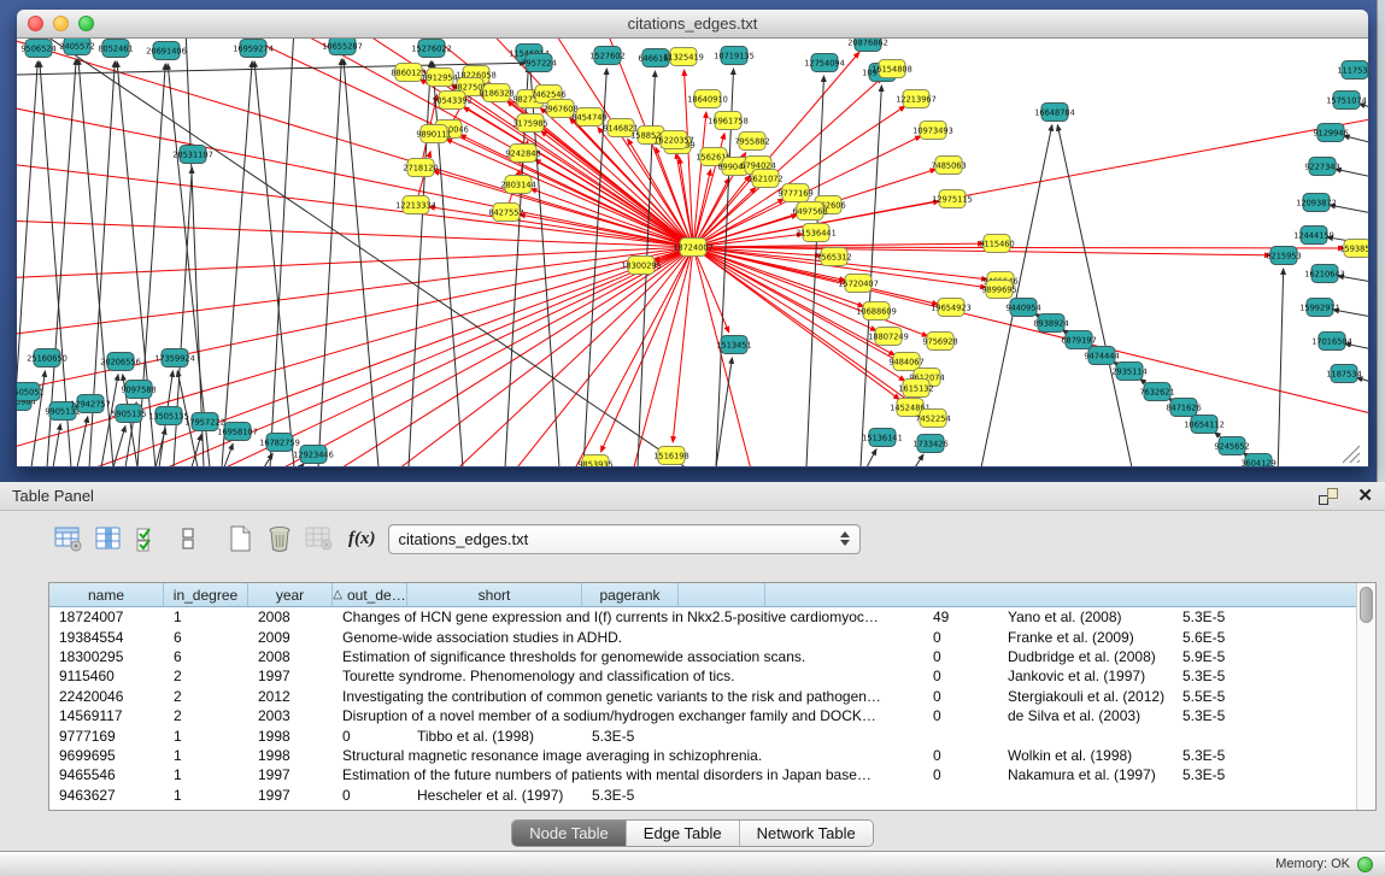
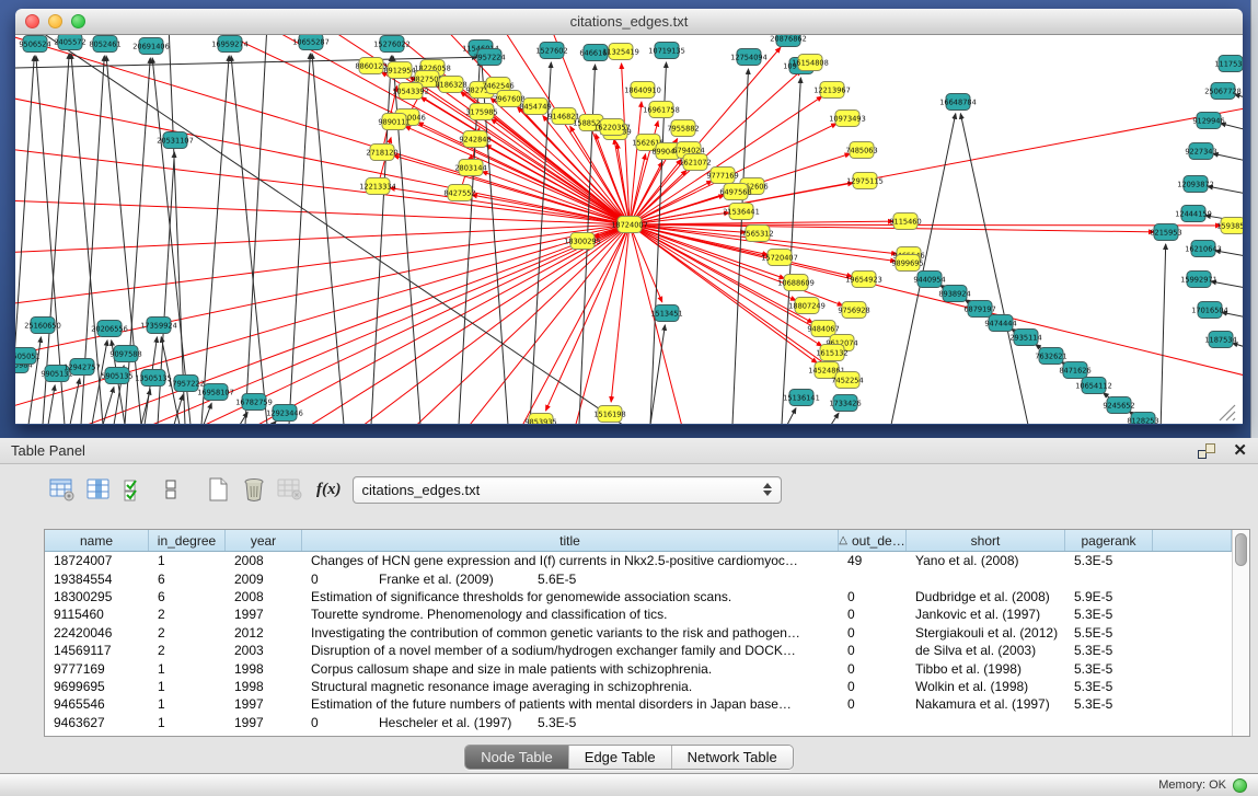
  citations_edges.txt
  9506524
  2405572
  8052461
  20691406
  16959274
  10655287
  15276022
  1527602
  646616
  10719135
  12754094
  7957224
  20876862
  16648784
  20531107
  111753
- 15751074
+ 25067728
  9129946
  9227343
  12093872
  12444159
  8215953
  16210643
  17016504
  1187534
  8938924
  6879197
  9474444
  2935114
  7632621
  8471626
  10654112
  9245652
- 3604129
+ 8128253
  20206556
  17359924
  25160650
  5905135
  990513
  12942757
  9097588
  13505135
  17957222
  16958107
  16782759
  12923446
  15136141
  1733426
  505051
  1513451
  18724007
  8860123
  8912954
  18226058
  982750
  8186328
  10543392
  7462546
  2967608
  9890111
  3175985
  8454749
  9146821
  158852
  2718120
  9242848
  2803144
  12213334
  8427552
  18300295
  11325419
  18640910
  16961758
  7955882
  16220357
  156261
  89904
  6794024
  1621072
  9777169
  6497568
  16154808
  12213967
  10973493
  7485063
  12975115
  21536441
  7565312
  9115460
  15720407
  18807249
  9756928
  9899695
  9484067
  9612074
  1615132
  14524861
  7452254
  1516198
  9853935
  159385
  Table Panel
  ✕
  f(x)
  citations_edges.txt
  name
  in_degree
  year
+ title
  △
  out_de…
  short
  pagerank
  18724007
  1
  2008
  Changes of HCN gene expression and I(f) currents in Nkx2.5-positive cardiomyoc…
  49
  Yano et al. (2008)
  5.3E-5
  19384554
  6
  2009
- Genome-wide association studies in ADHD.
  0
  Franke et al. (2009)
  5.6E-5
  18300295
  6
  2008
  Estimation of significance thresholds for genomewide association scans.
  0
  Dudbridge et al. (2008)
  5.9E-5
  9115460
  2
  1997
  Tourette syndrome. Phenomenology and classification of tics.
  0
  Jankovic et al. (1997)
  5.3E-5
  22420046
  2
  2012
  Investigating the contribution of common genetic variants to the risk and pathogen…
  0
  Stergiakouli et al. (2012)
  5.5E-5
  14569117
  2
  2003
  Disruption of a novel member of a sodium/hydrogen exchanger family and DOCK…
  0
  de Silva et al. (2003)
  5.3E-5
  9777169
  1
  1998
+ Corpus callosum shape and size in male patients with schizophrenia.
  0
  Tibbo et al. (1998)
  5.3E-5
  9699695
  1
  1998
  Structural magnetic resonance image averaging in schizophrenia.
  0
  Wolkin et al. (1998)
  5.3E-5
  9465546
  1
  1997
  Estimation of the future numbers of patients with mental disorders in Japan base…
  0
  Nakamura et al. (1997)
  5.3E-5
  9463627
  1
  1997
  0
  Hescheler et al. (1997)
  5.3E-5
  Node Table
  Edge Table
  Network Table
  Memory: OK
